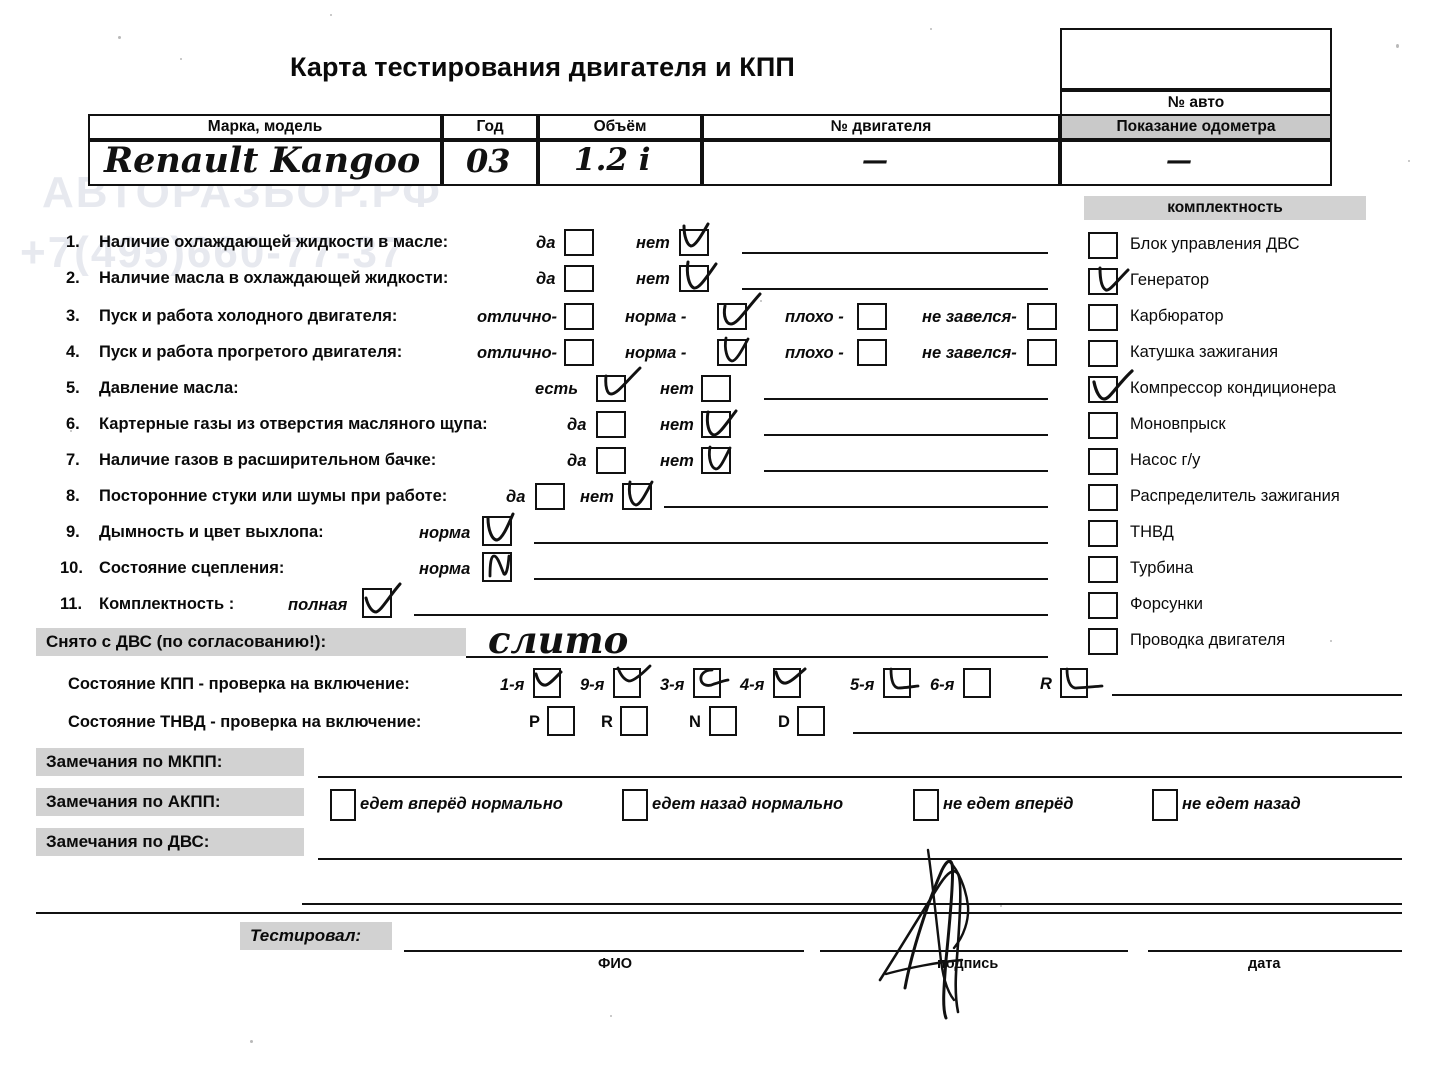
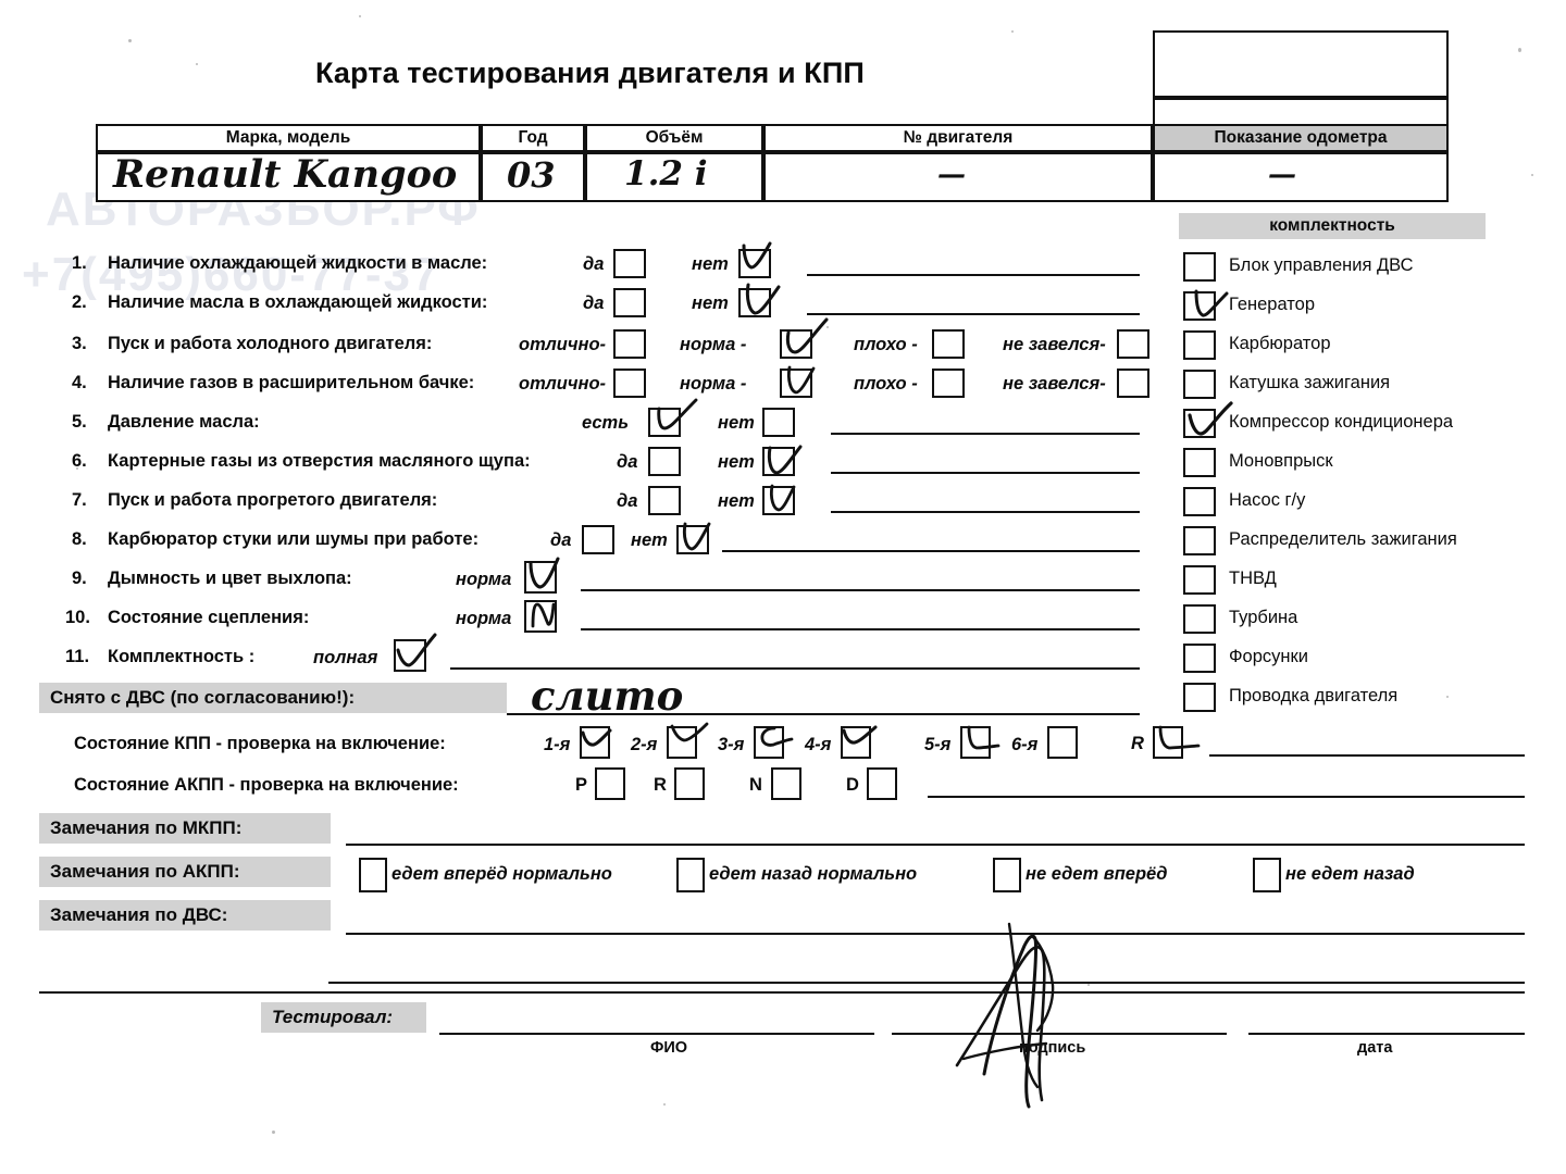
  АВТОРАЗБОР.РФ
  +7(495)660-77-37
  Карта тестирования двигателя и КПП
- № авто
  Марка, модель
  Год
  Объём
  № двигателя
  Показание одометра
  Renault Kangoo
  03
  1.2 i
  —
  —
  комплектность
  Блок управления ДВС
  Генератор
  Карбюратор
  Катушка зажигания
  Компрессор кондиционера
  Моновпрыск
  Насос г/у
  Распределитель зажигания
  ТНВД
  Турбина
  Форсунки
  Проводка двигателя
  1.
  Наличие охлаждающей жидкости в масле:
  да
  нет
  2.
  Наличие масла в охлаждающей жидкости:
  да
  нет
  3.
  Пуск и работа холодного двигателя:
  отлично-
  норма -
  плохо -
  не завелся-
  4.
- Пуск и работа прогретого двигателя:
+ Наличие газов в расширительном бачке:
  отлично-
  норма -
  плохо -
  не завелся-
  5.
  Давление масла:
  есть
  нет
  6.
  Картерные газы из отверстия масляного щупа:
  да
  нет
  7.
- Наличие газов в расширительном бачке:
+ Пуск и работа прогретого двигателя:
  да
  нет
  8.
- Посторонние стуки или шумы при работе:
+ Карбюратор стуки или шумы при работе:
  да
  нет
  9.
  Дымность и цвет выхлопа:
  норма
  10.
  Состояние сцепления:
  норма
  11.
  Комплектность :
  полная
  Снято с ДВС (по согласованию!):
  слито
  Состояние КПП - проверка на включение:
  1-я
- 9-я
+ 2-я
  3-я
  4-я
  5-я
  6-я
  R
- Состояние ТНВД - проверка на включение:
+ Состояние АКПП - проверка на включение:
  P
  R
  N
  D
  Замечания по МКПП:
  Замечания по АКПП:
  едет вперёд нормально
  едет назад нормально
  не едет вперёд
  не едет назад
  Замечания по ДВС:
  Тестировал:
  ФИО
  одпись
  дата
